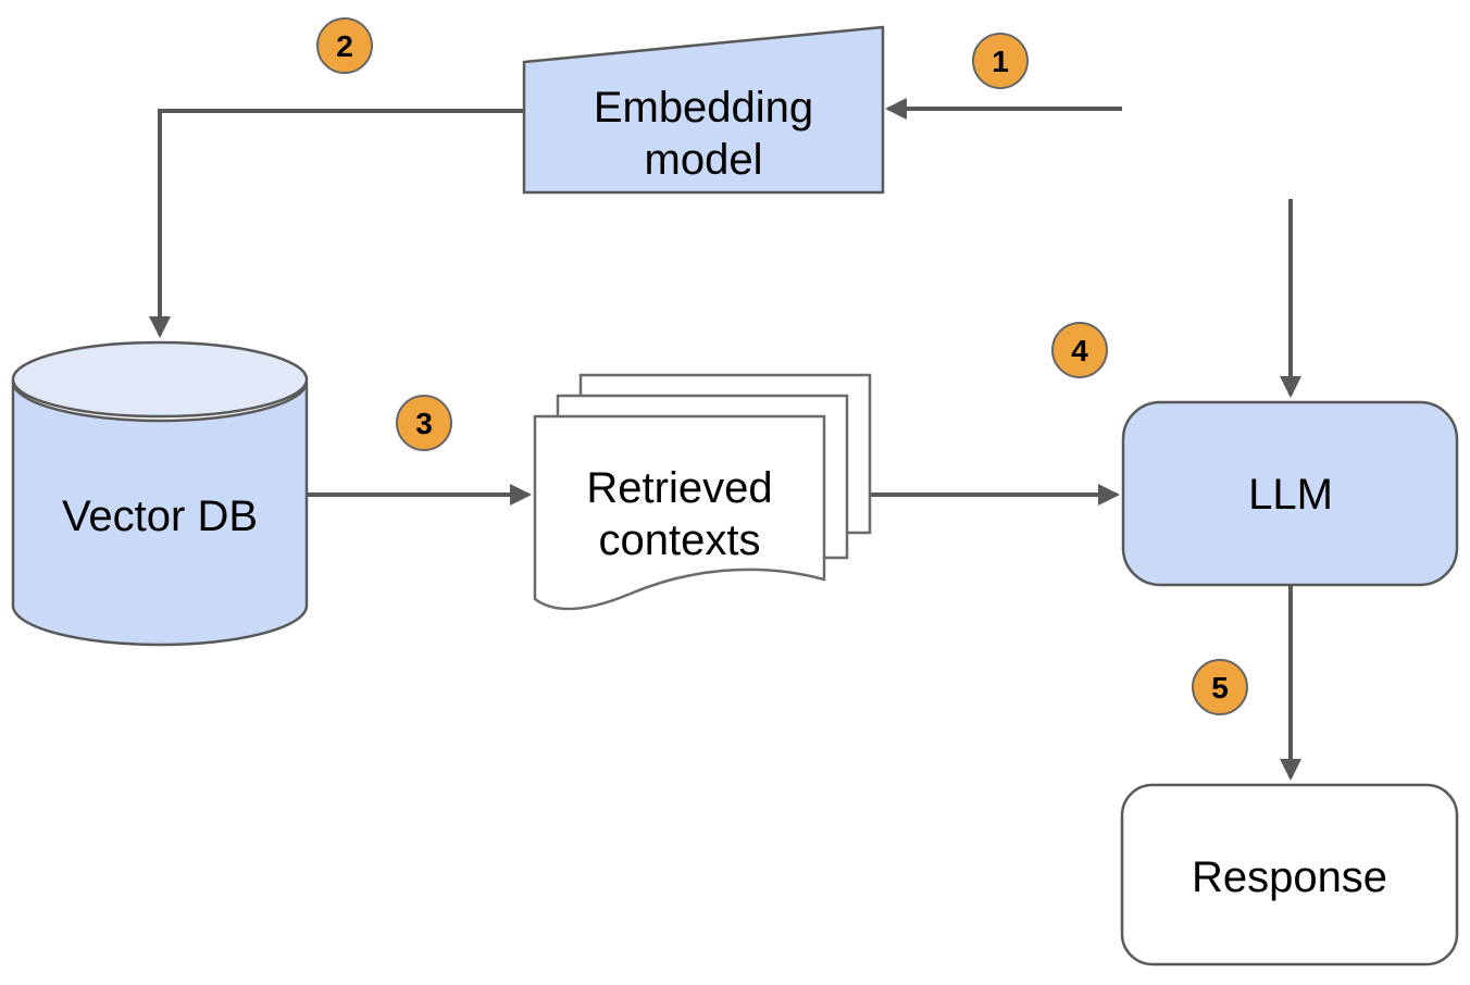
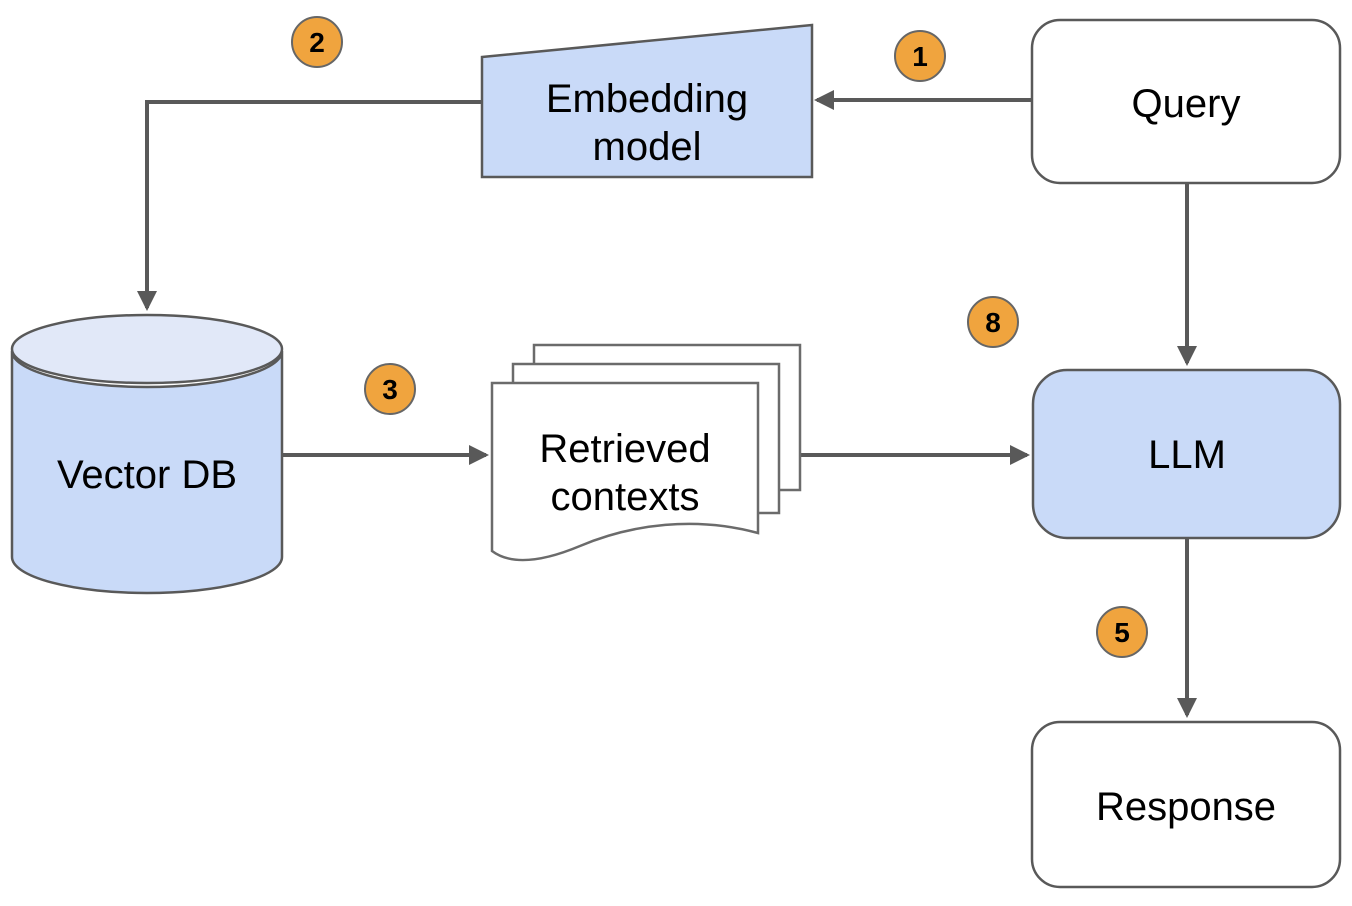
+ Query
  Embedding
  model
  Vector DB
  Retrieved
  contexts
  LLM
  Response
  1
  2
  3
- 4
+ 8
  5
